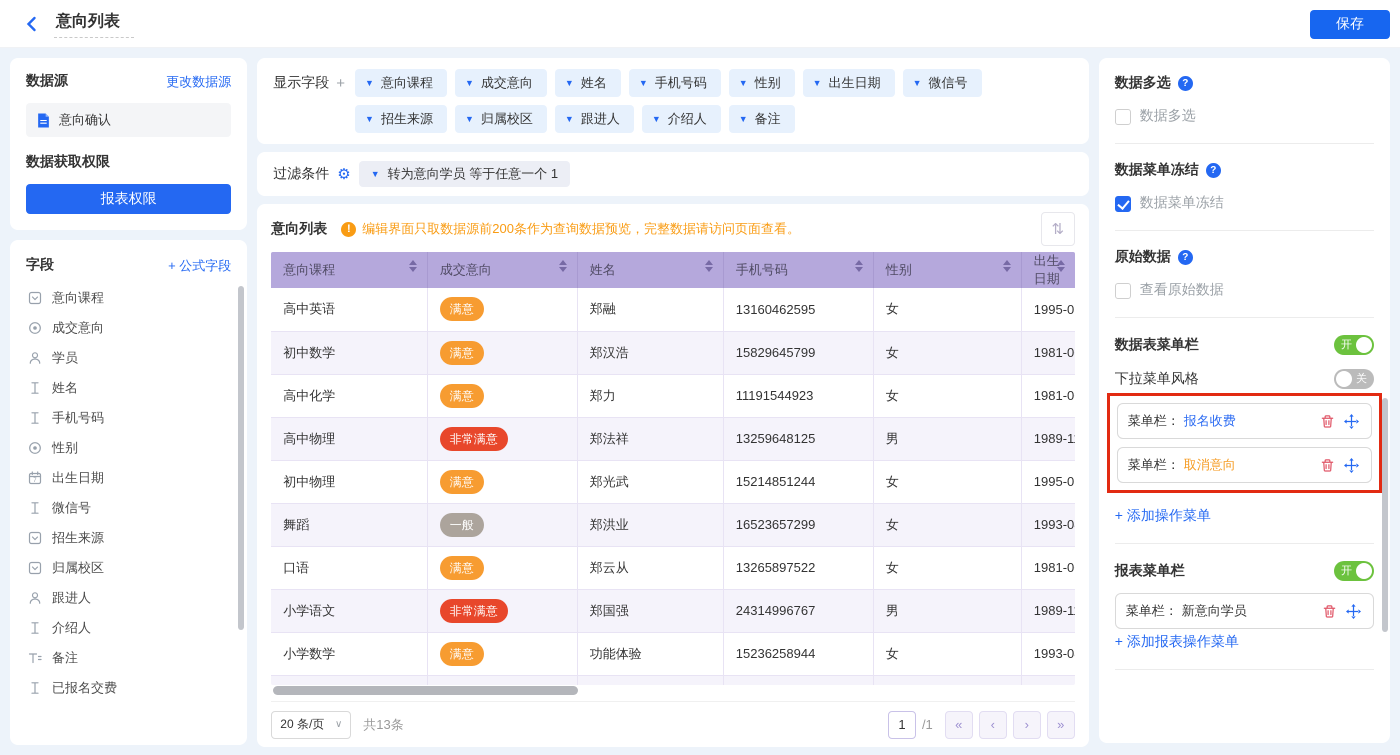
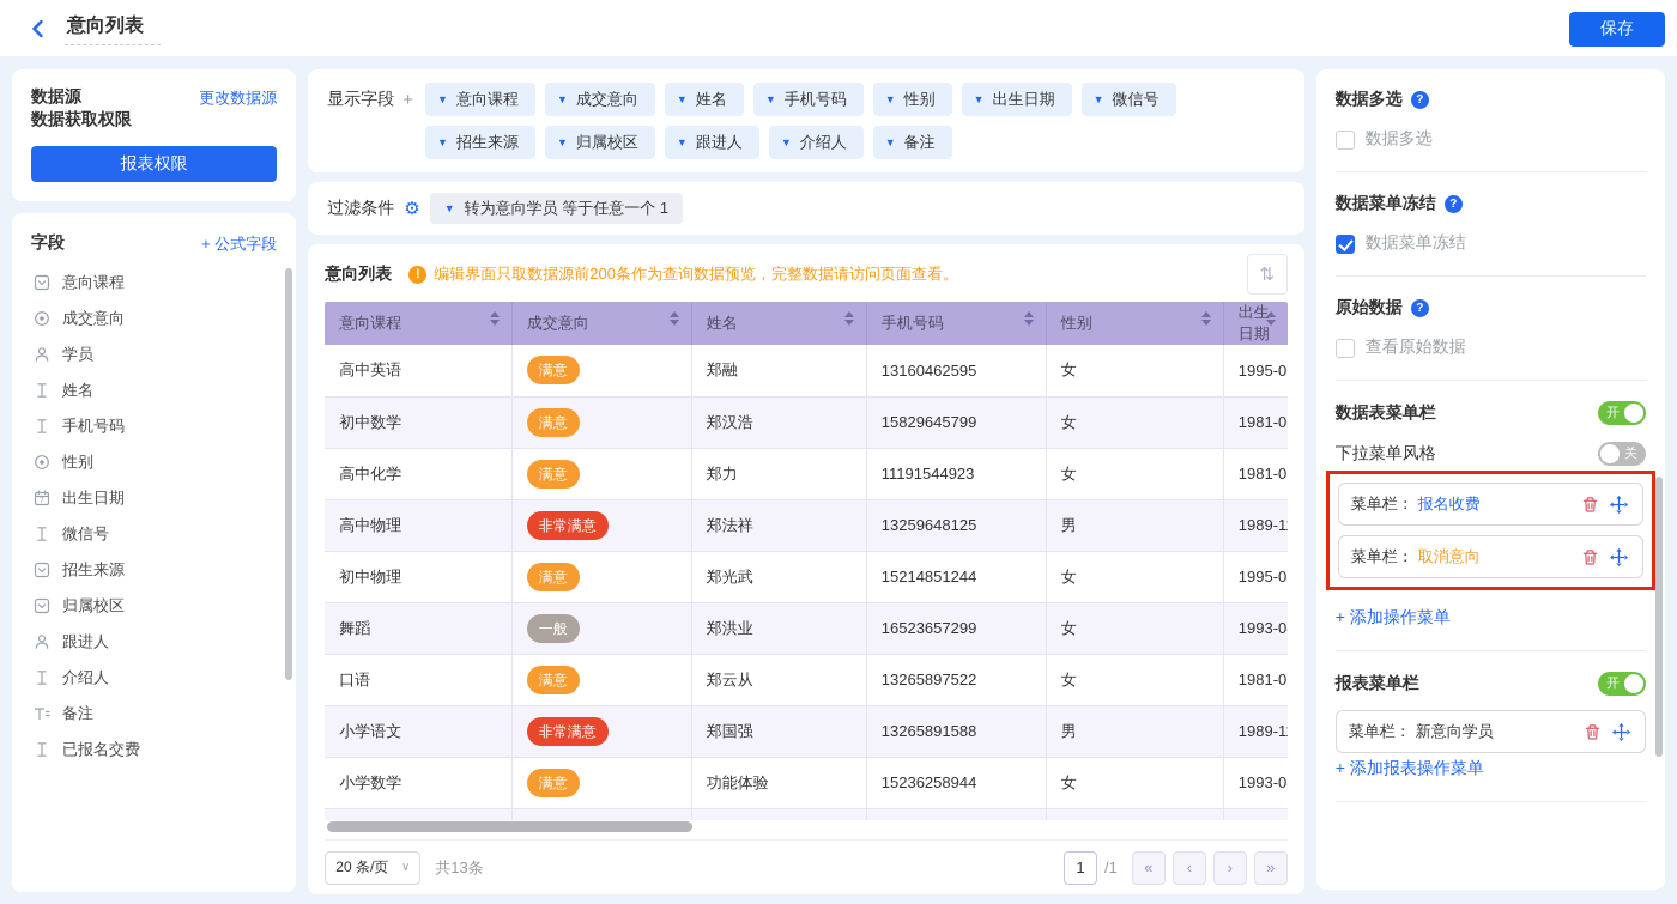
  意向列表
  保存
  数据源
  更改数据源
- 意向确认
  数据获取权限
  报表权限
  字段
  + 公式字段
  意向课程
  成交意向
  学员
  姓名
  手机号码
  性别
  出生日期
  微信号
  招生来源
  归属校区
  跟进人
  介绍人
  备注
  已报名交费
  显示字段
  +
  ▼
  意向课程
  ▼
  成交意向
  ▼
  姓名
  ▼
  手机号码
  ▼
  性别
  ▼
  出生日期
  ▼
  微信号
  ▼
  招生来源
  ▼
  归属校区
  ▼
  跟进人
  ▼
  介绍人
  ▼
  备注
  过滤条件
  ⚙
  ▼
  转为意向学员 等于任意一个 1
  意向列表
  !
  编辑界面只取数据源前200条作为查询数据预览，完整数据请访问页面查看。
  ⇅
  意向课程	成交意向	姓名	手机号码	性别	出生日期
  高中英语	满意	郑融	13160462595	女	1995-0
  初中数学	满意	郑汉浩	15829645799	女	1981-0
  高中化学	满意	郑力	11191544923	女	1981-0
  高中物理	非常满意	郑法祥	13259648125	男	1989-1
  初中物理	满意	郑光武	15214851244	女	1995-0
  舞蹈	一般	郑洪业	16523657299	女	1993-0
  口语	满意	郑云从	13265897522	女	1981-0
- 小学语文	非常满意	郑国强	24314996767	男	1989-1
+ 小学语文	非常满意	郑国强	13265891588	男	1989-1
  小学数学	满意	功能体验	15236258944	女	1993-0
  20 条/页
  ∨
  共13条
  1
  /1
  «
  ‹
  ›
  »
  数据多选
  ?
  数据多选
  数据菜单冻结
  ?
  数据菜单冻结
  原始数据
  ?
  查看原始数据
  数据表菜单栏
  开
  下拉菜单风格
  关
  菜单栏：
  报名收费
  菜单栏：
  取消意向
  + 添加操作菜单
  报表菜单栏
  开
  菜单栏：
  新意向学员
  + 添加报表操作菜单
